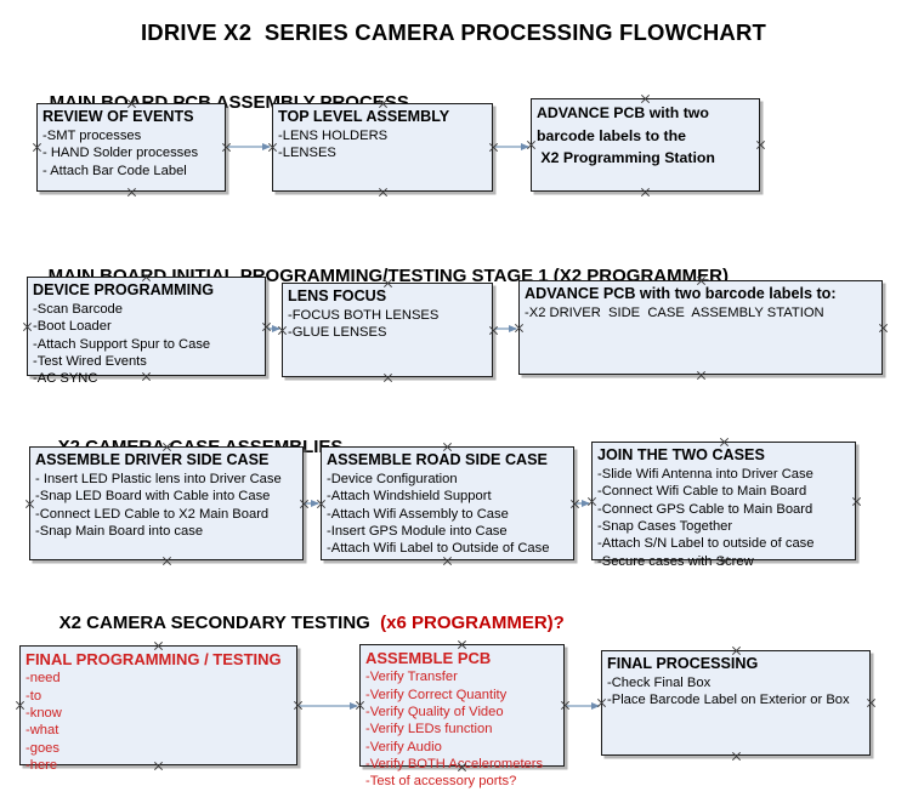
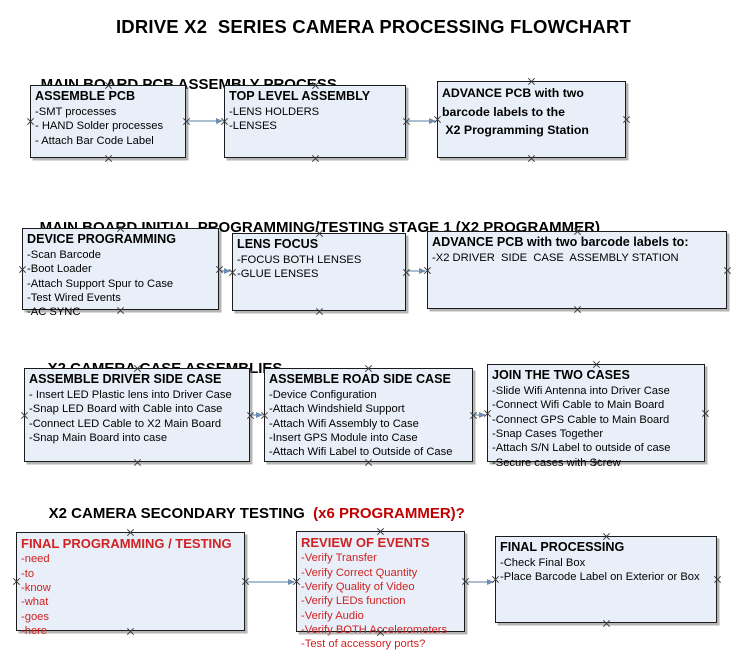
  IDRIVE X2 SERIES CAMERA PROCESSING FLOWCHART
- REVIEW OF EVENTS
+ ASSEMBLE PCB
  -SMT processes
  - HAND Solder processes
  - Attach Bar Code Label
  TOP LEVEL ASSEMBLY
  -LENS HOLDERS
  -LENSES
  ADVANCE PCB with two
  barcode labels to the
  X2 Programming Station
  DEVICE PROGRAMMING
  -Scan Barcode
  -Boot Loader
  -Attach Support Spur to Case
  -Test Wired Events
  -AC SYNC
  LENS FOCUS
  -FOCUS BOTH LENSES
  -GLUE LENSES
  ADVANCE PCB with two barcode labels to:
  -X2 DRIVER SIDE CASE ASSEMBLY STATION
  ASSEMBLE DRIVER SIDE CASE
  - Insert LED Plastic lens into Driver Case
  -Snap LED Board with Cable into Case
  -Connect LED Cable to X2 Main Board
  -Snap Main Board into case
  ASSEMBLE ROAD SIDE CASE
  -Device Configuration
  -Attach Windshield Support
  -Attach Wifi Assembly to Case
  -Insert GPS Module into Case
  -Attach Wifi Label to Outside of Case
  JOIN THE TWO CASES
  -Slide Wifi Antenna into Driver Case
  -Connect Wifi Cable to Main Board
  -Connect GPS Cable to Main Board
  -Snap Cases Together
  -Attach S/N Label to outside of case
  -Secure cases withrew
  X2 CAMERA SECONDARY TESTING (x6 PROGRAMMER)?
  FINAL PROGRAMMING / TESTING
  -need
  -to
  -know
  -what
  -goes
  -here
- ASSEMBLE PCB
+ REVIEW OF EVENTS
  -Verify Transfer
  -Verify Correct Quantity
  -Verify Quality of Video
  -Verify LEDs function
  -Verify Audio
  -Verify BOTH Acelerometers
  -Test of accessory ports?
  FINAL PROCESSING
  -Check Final Box
  -Place Barcode Label on Exterior or Box
